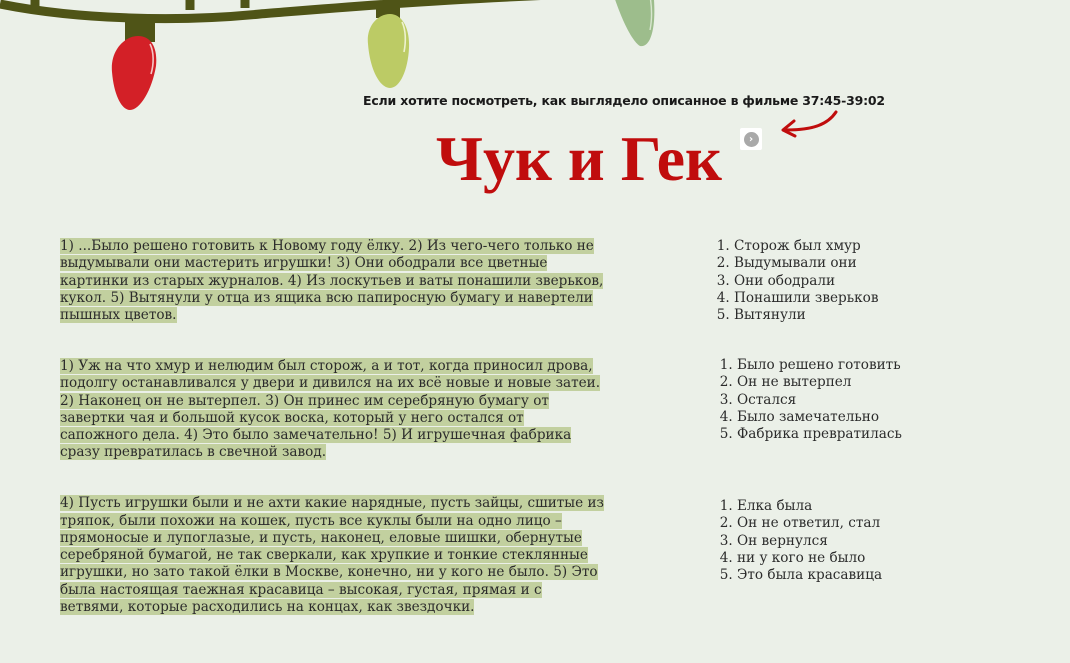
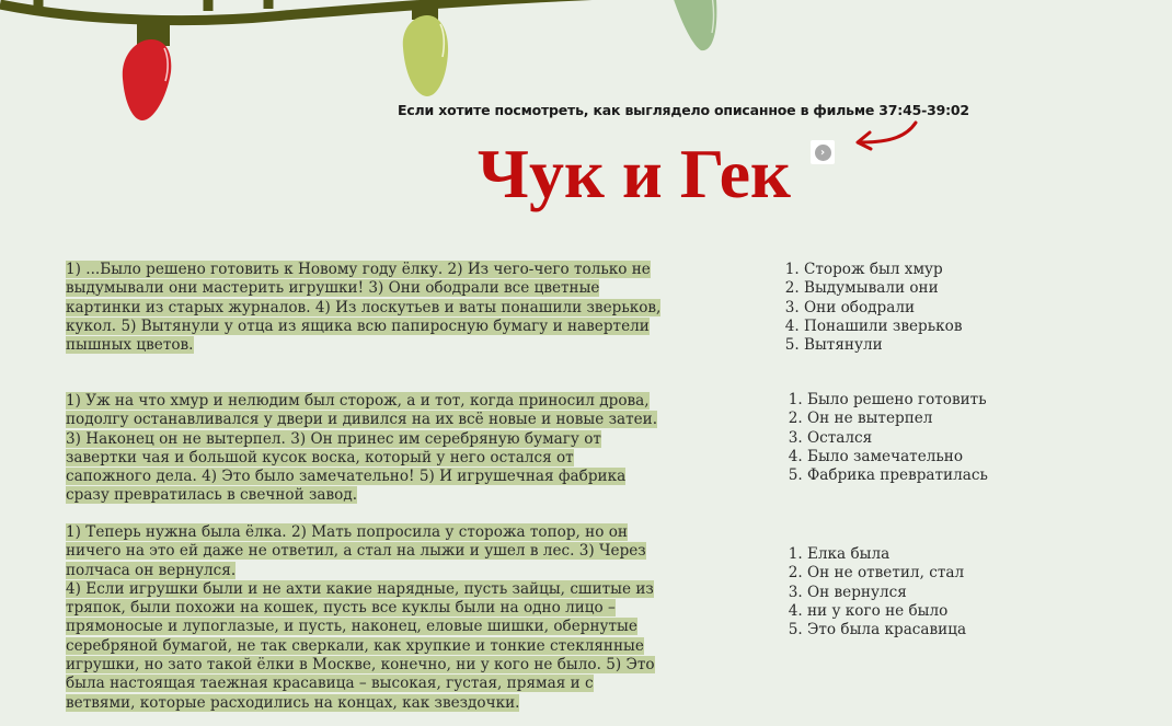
  Если хотите посмотреть, как выглядело описанное в фильме 37:45-39:02
  Чук и Гек
  ›
  1) ...Было решено готовить к Новому году ёлку. 2) Из чего-чего только не выдумывали они мастерить игрушки! 3) Они ободрали все цветные картинки из старых журналов. 4) Из лоскутьев и ваты понашили зверьков, кукол. 5) Вытянули у отца из ящика всю папиросную бумагу и навертели пышных цветов.
- 1) Уж на что хмур и нелюдим был сторож, а и тот, когда приносил дрова, подолгу останавливался у двери и дивился на их всё новые и новые затеи. 2) Наконец он не вытерпел. 3) Он принес им серебряную бумагу от завертки чая и большой кусок воска, который у него остался от сапожного дела. 4) Это было замечательно! 5) И игрушечная фабрика сразу превратилась в свечной завод.
+ 1) Уж на что хмур и нелюдим был сторож, а и тот, когда приносил дрова, подолгу останавливался у двери и дивился на их всё новые и новые затеи. 3) Наконец он не вытерпел. 3) Он принес им серебряную бумагу от завертки чая и большой кусок воска, который у него остался от сапожного дела. 4) Это было замечательно! 5) И игрушечная фабрика сразу превратилась в свечной завод.
+ 1) Теперь нужна была ёлка. 2) Мать попросила у сторожа топор, но он ничего на это ей даже не ответил, а стал на лыжи и ушел в лес. 3) Через полчаса он вернулся.
- 4) Пусть игрушки были и не ахти какие нарядные, пусть зайцы, сшитые из тряпок, были похожи на кошек, пусть все куклы были на одно лицо – прямоносые и лупоглазые, и пусть, наконец, еловые шишки, обернутые серебряной бумагой, не так сверкали, как хрупкие и тонкие стеклянные игрушки, но зато такой ёлки в Москве, конечно, ни у кого не было. 5) Это была настоящая таежная красавица – высокая, густая, прямая и с ветвями, которые расходились на концах, как звездочки.
+ 4) Если игрушки были и не ахти какие нарядные, пусть зайцы, сшитые из тряпок, были похожи на кошек, пусть все куклы были на одно лицо – прямоносые и лупоглазые, и пусть, наконец, еловые шишки, обернутые серебряной бумагой, не так сверкали, как хрупкие и тонкие стеклянные игрушки, но зато такой ёлки в Москве, конечно, ни у кого не было. 5) Это была настоящая таежная красавица – высокая, густая, прямая и с ветвями, которые расходились на концах, как звездочки.
  Сторож был хмур
  Выдумывали они
  Они ободрали
  Понашили зверьков
  Вытянули
  Было решено готовить
  Он не вытерпел
  Остался
  Было замечательно
  Фабрика превратилась
  Елка была
  Он не ответил, стал
  Он вернулся
  ни у кого не было
  Это была красавица
